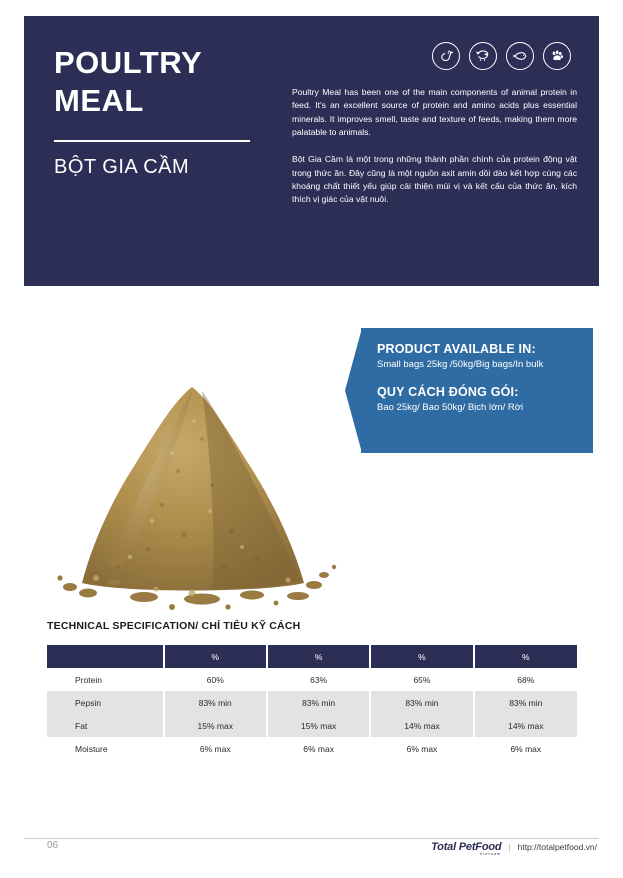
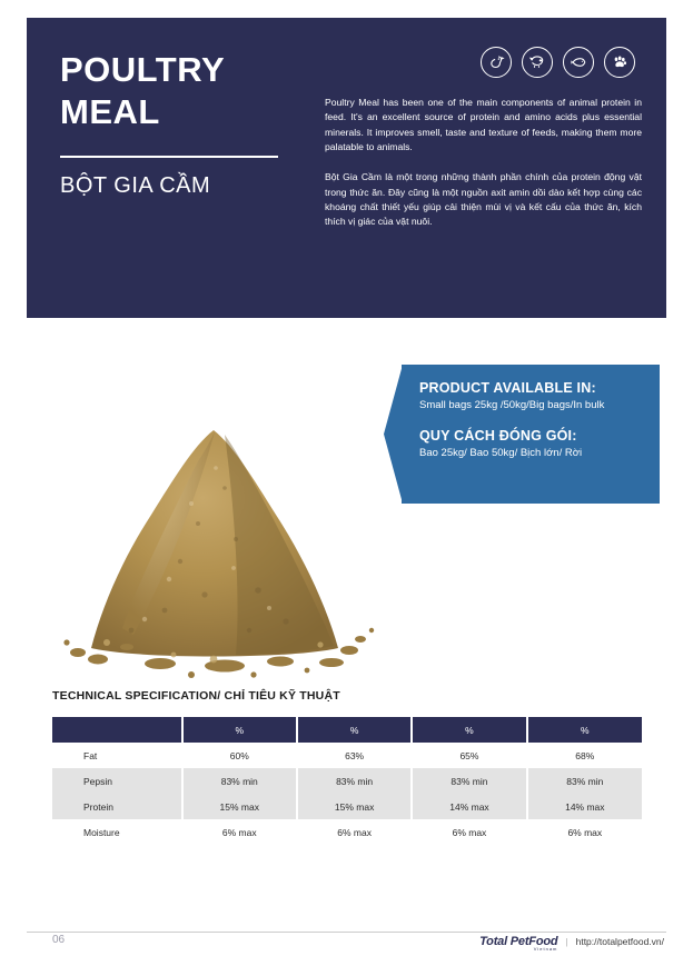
  POULTRY MEAL
  BỘT GIA CẦM
  Poultry Meal has been one of the main components of animal protein in feed. It's an excellent source of protein and amino acids plus essential minerals. It improves smell, taste and texture of feeds, making them more palatable to animals.
  Bột Gia Cầm là một trong những thành phần chính của protein động vật trong thức ăn. Đây cũng là một nguồn axit amin dồi dào kết hợp cùng các khoáng chất thiết yếu giúp cải thiện mùi vị và kết cấu của thức ăn, kích thích vị giác của vật nuôi.
  PRODUCT AVAILABLE IN:
  Small bags 25kg /50kg/Big bags/In bulk
  QUY CÁCH ĐÓNG GÓI:
  Bao 25kg/ Bao 50kg/ Bịch lớn/ Rời
- TECHNICAL SPECIFICATION/ CHỈ TIÊU KỸ CÁCH
+ TECHNICAL SPECIFICATION/ CHỈ TIÊU KỸ THUẬT
  	%	%	%	%
- Protein	60%	63%	65%	68%
+ Fat	60%	63%	65%	68%
  Pepsin	83% min	83% min	83% min	83% min
- Fat	15% max	15% max	14% max	14% max
+ Protein	15% max	15% max	14% max	14% max
  Moisture	6% max	6% max	6% max	6% max
  06
  Total PetFood
  |
  http://totalpetfood.vn/
